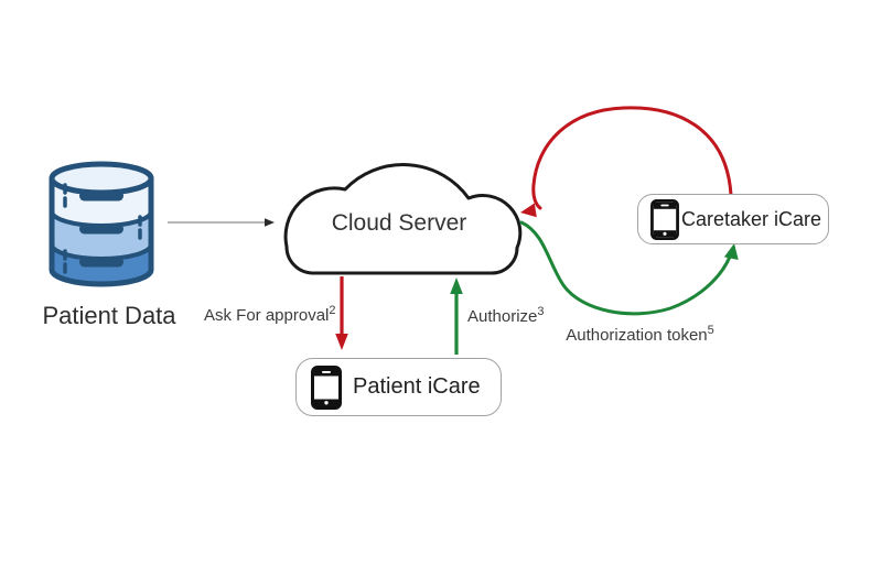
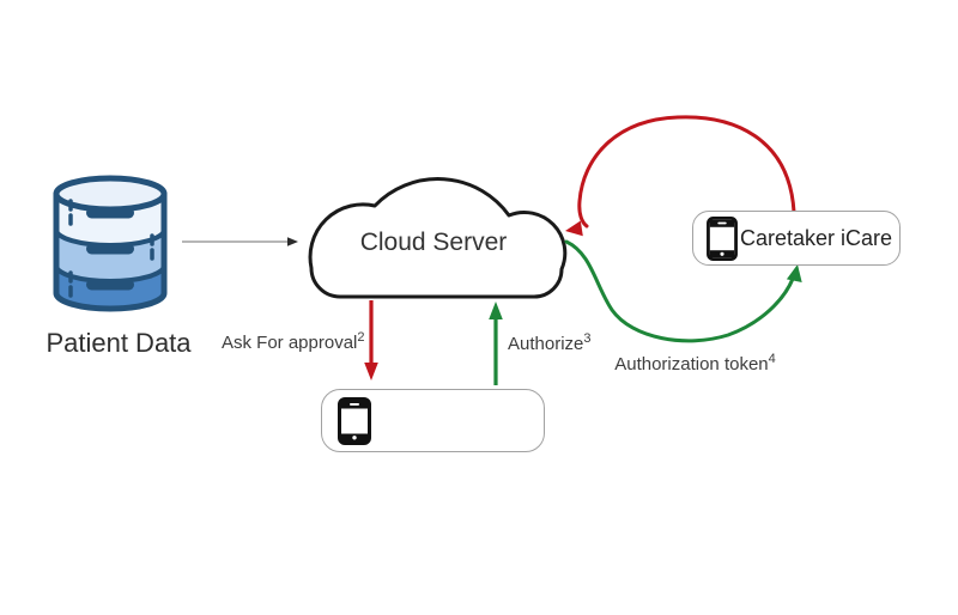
  Patient Data
  Cloud Server
  Caretaker iCare
- Patient iCare
  Ask For approval2
  Authorize3
- Authorization token5
+ Authorization token4
